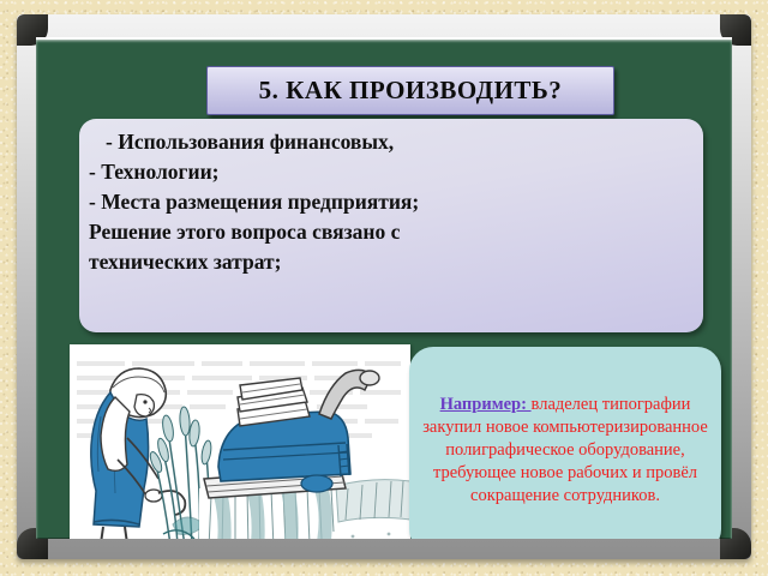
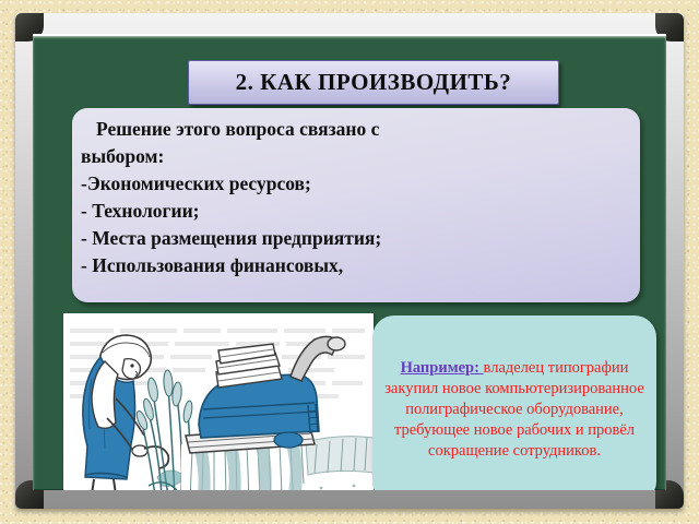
- 5. КАК ПРОИЗВОДИТЬ?
+ 2. КАК ПРОИЗВОДИТЬ?
- - Использования финансовых,
+ Решение этого вопроса связано с
+ выбором:
+ -Экономических ресурсов;
  - Технологии;
  - Места размещения предприятия;
- Решение этого вопроса связано с
+ - Использования финансовых,
- технических затрат;
  Например: владелец типографии закупил новое компьютеризированное полиграфическое оборудование, требующее новое рабочих и провёл сокращение сотрудников.
